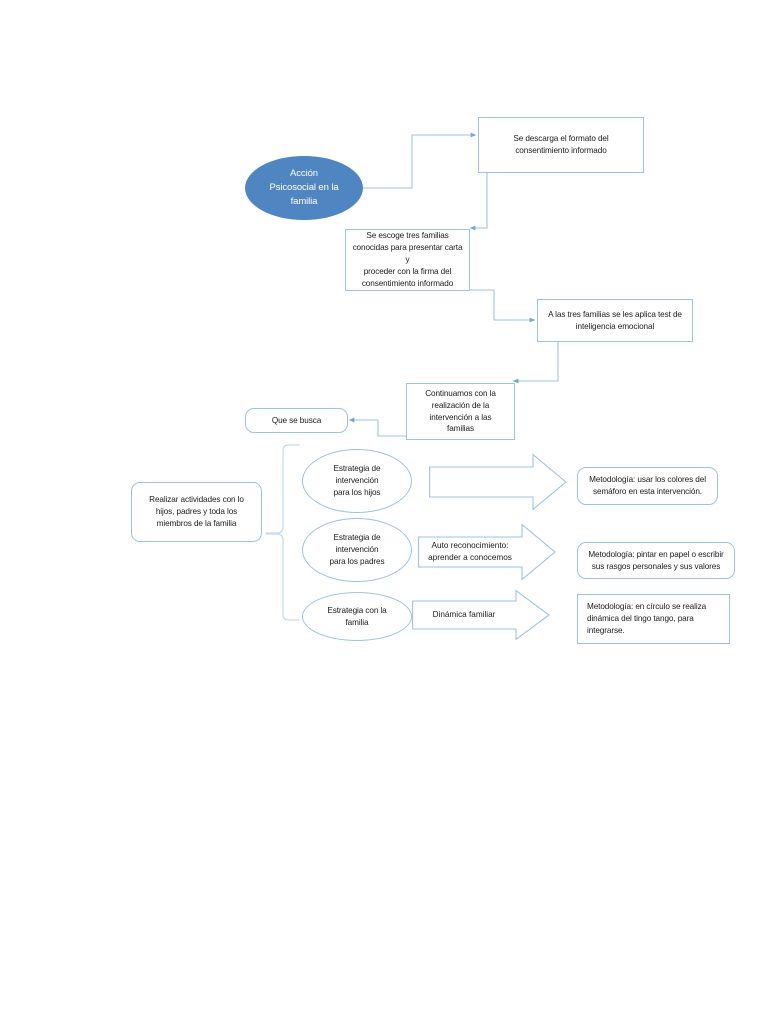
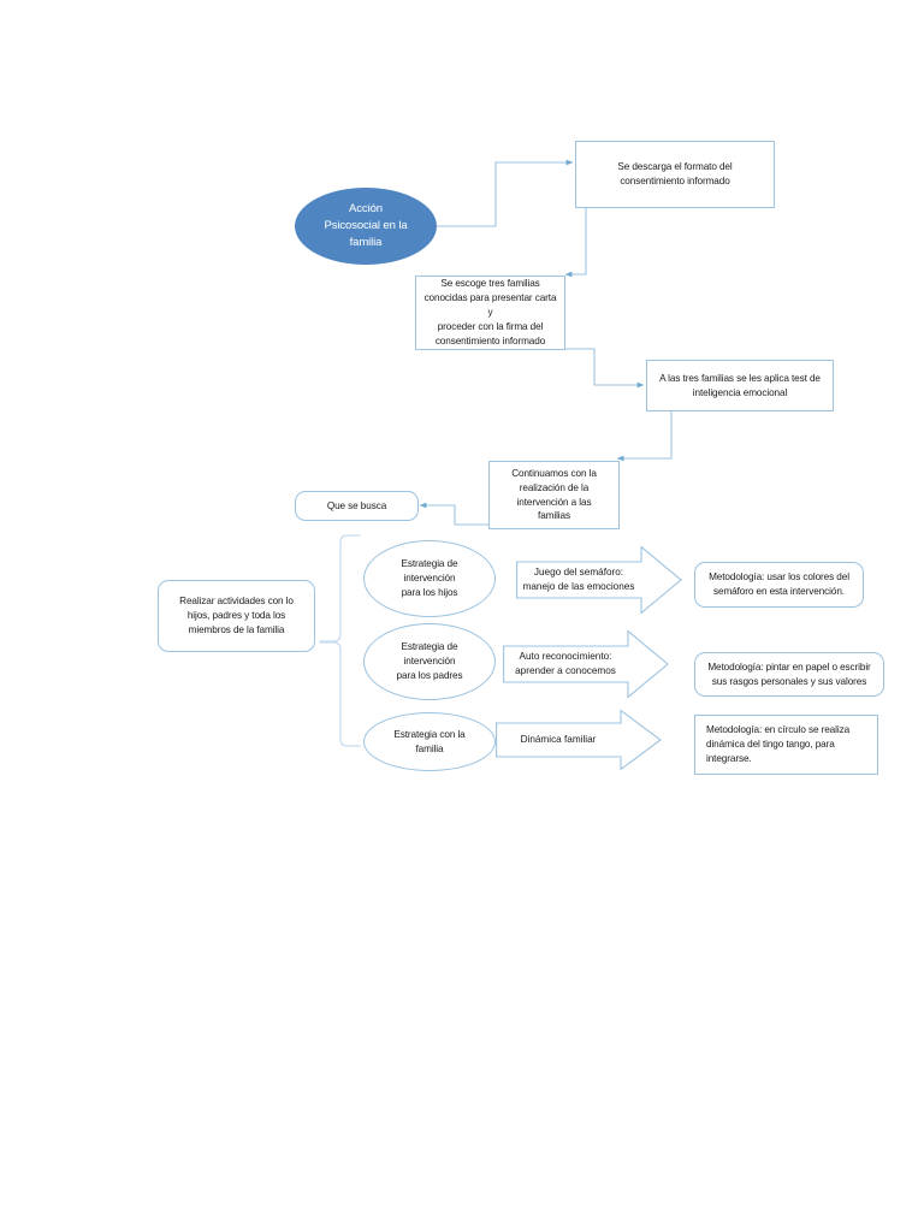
  Acción
  Psicosocial en la
  familia
  Se descarga el formato del
  consentimiento informado
  Se escoge tres familias
  conocidas para presentar carta y
  proceder con la firma del
  consentimiento informado
  A las tres familias se les aplica test de
  inteligencia emocional
  Continuamos con la
  realización de la
  intervención a las
  familias
  Que se busca
  Realizar actividades con lo
  hijos, padres y toda los
  miembros de la familia
  Estrategia de
  intervención
  para los hijos
  Estrategia de
  intervención
  para los padres
  Estrategia con la
  familia
+ Juego del semáforo:
+ manejo de las emociones
  Auto reconocimiento:
  aprender a conocemos
  Dinámica familiar
  Metodología: usar los colores del
  semáforo en esta intervención.
  Metodología: pintar en papel o escribir
  sus rasgos personales y sus valores
  Metodología: en círculo se realiza
  dinámica del tingo tango, para
  integrarse.
